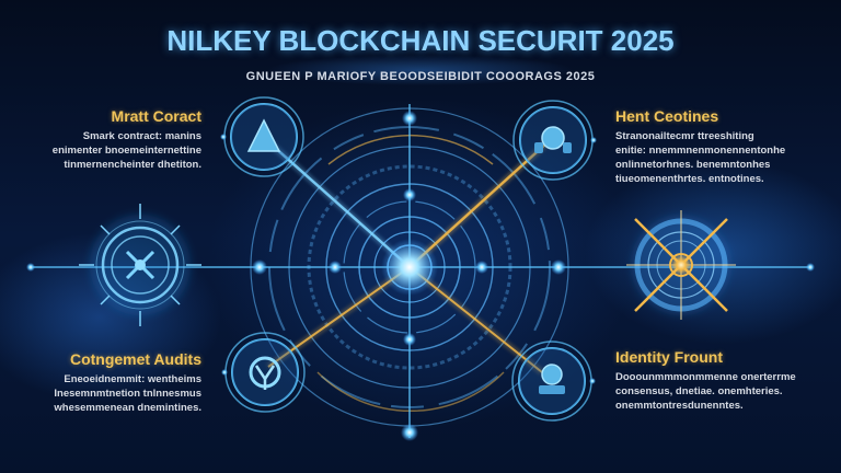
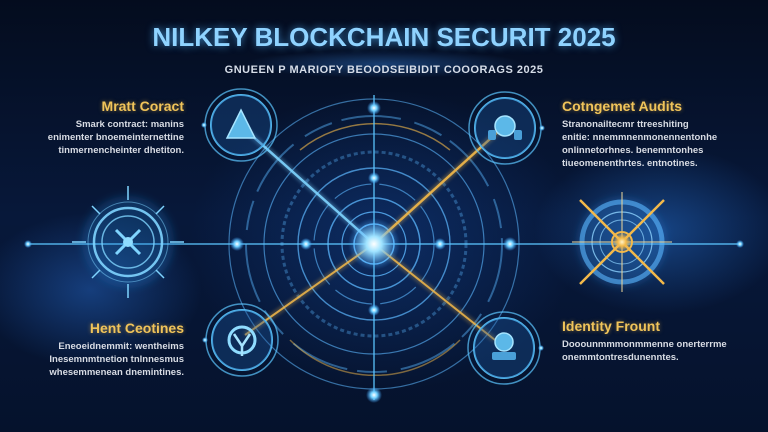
  NILKEY BLOCKCHAIN SECURIT 2025
  GNUEEN P MARIOFY BEOODSEIBIDIT COOORAGS 2025
  Mratt Coract
  Smark contract: manins
  enimenter bnoemeinternettine
  tinmernencheinter dhetiton.
- Hent Ceotines
+ Cotngemet Audits
  Stranonailtecmr ttreeshiting
  enitie: nnemmnenmonennentonhe
  onlinnetorhnes. benemntonhes
  tiueomenenthrtes. entnotines.
- Cotngemet Audits
+ Hent Ceotines
  Eneoeidnemmit: wentheims
  Inesemnmtnetion tnlnnesmus
  whesemmenean dnemintines.
  Identity Frount
  Dooounmmmonmmenne onerterrme
- consensus, dnetiae. onemhteries.
  onemmtontresdunenntes.
